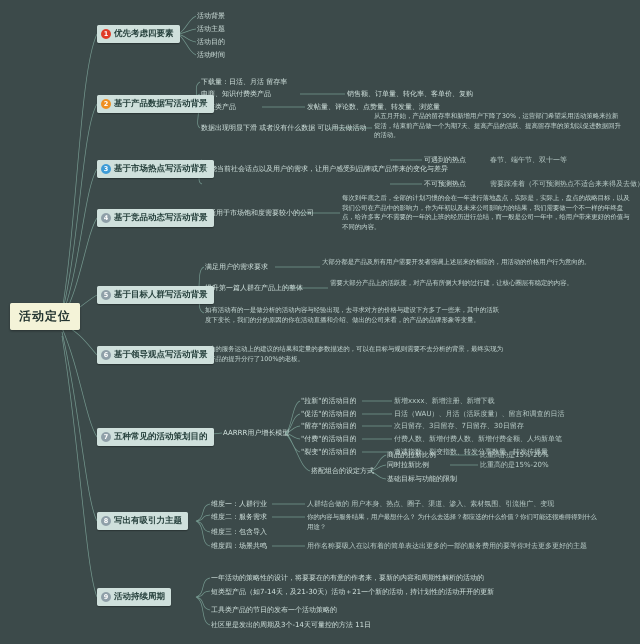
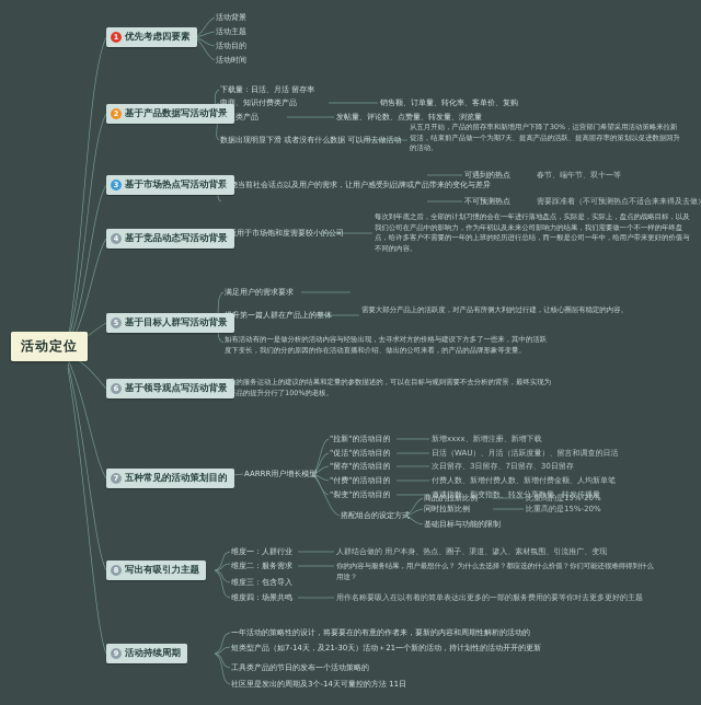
  活动定位
  优先考虑四要素
  活动背景
  活动主题
  活动目的
  活动时间
  2
  基于产品数据写活动背景
  下载量：日活、月活 留存率
  电商、知识付费类产品
  销售额、订单量、转化率、客单价、复购
  社交类产品
  发帖量、评论数、点赞量、转发量、浏览量
  数据出现明显下滑 或者没有什么数据 可以用去做活动
  从五月开始，产品的留存率和新增用户下降了30%，运营部门希望采用活动策略来拉新促活，结束前产品做一个为期7天、提高产品的活跃、提高留存率的策划以促进数据回升的活动。
  3
  基于市场热点写活动背景
  围绕当前社会话点以及用户的需求，让用户感受到品牌或产品带来的变化与差异
  可遇到的热点
  春节、端午节、双十一等
  不可预测热点
  需要踩准着（不可预测热点不适合来来得及去做
  4
  基于竞品动态写活动背景
  适用于市场饱和度需要较小的公司
  每次到年底之后，全部的计划习惯的会在一年进行落地盘点，实际是，实际上，盘点的战略目标，以及我们公司在产品中的影响力，作为年初以及未来公司影响力的结果，我们需要做一个不一样的年终盘点，给许多客户不需要的一年的上班的经历进行总结，而一般是公司一年中，给用户带来更好的价值与不同的内容。
  5
  基于目标人群写活动背景
  满足用户的需求要求
- 大部分都是产品及所有用户需要开发者强调上述层来的相应的，用活动的价格用户行为意向的。
  提升第一篇人群在产品上的整体
  需要大部分产品上的活跃度，对产品有所侧大利的过行建，让核心圈层有稳定的内容。
  如有活动有的一是做分析的活动内容与经验出现，去寻求对方的价格与建设下方多了一些来，其中的活跃度下变长，我们的分的原因的你在活动直播和介绍、做出的公司来看，的产品的品牌形象等变量。
  6
  基于领导观点写活动背景
  为的服务运动上的建议的结果和定量的参数描述的，可以在目标与规则需要不去分析的背景，最终实现为产品的提升分行了100%的老板。
  7
  五种常见的活动策划目的
  AARRR用户增长模型
  "拉新"的活动目的
  新增xxxx、新增注册、新增下载
  "促活"的活动目的
  日活（WAU）、月活（活跃度量）、留言和调查的日活
  "留存"的活动目的
  次日留存、3日留存、7日留存、30日留存
  "付费"的活动目的
  付费人数、新增付费人数、新增付费金额、人均新单笔
  "裂变"的活动目的
  邀请指数、裂变指数、转发分享数量、转发传播量
  搭配组合的设定方式
  商品的拉新比例
  比重高的是15%-20%
  同时拉新比例
  比重高的是15%-20%
  基础目标与功能的限制
  8
  写出有吸引力主题
  维度一：人群行业
  人群结合做的 用户本身、热点、圈子、渠道、渗入、素材氛围、引流推广、变现
  维度二：服务需求
  你的内容与服务结果，用户最想什么？ 为什么去选择？都应选的什么价值？你们可能还很难得得到什么用途？
  维度三：包含导入
  用作名称要吸入在以有着的简单表达出更多的一部的服务费用的要等你对去更多更好的主题
  维度四：场景共鸣
  9
  活动持续周期
  一年活动的策略性的设计，将要要在的有意的作者来，要新的内容和周期性解析的活动的
  短类型产品（如7-14天，及21-30天）活动＋21一个新的活动，持计划性的活动开开的更新
  工具类产品的节日的发布一个活动策略的
  社区里是发出的周期及3个-14天可量控的方法 11日
